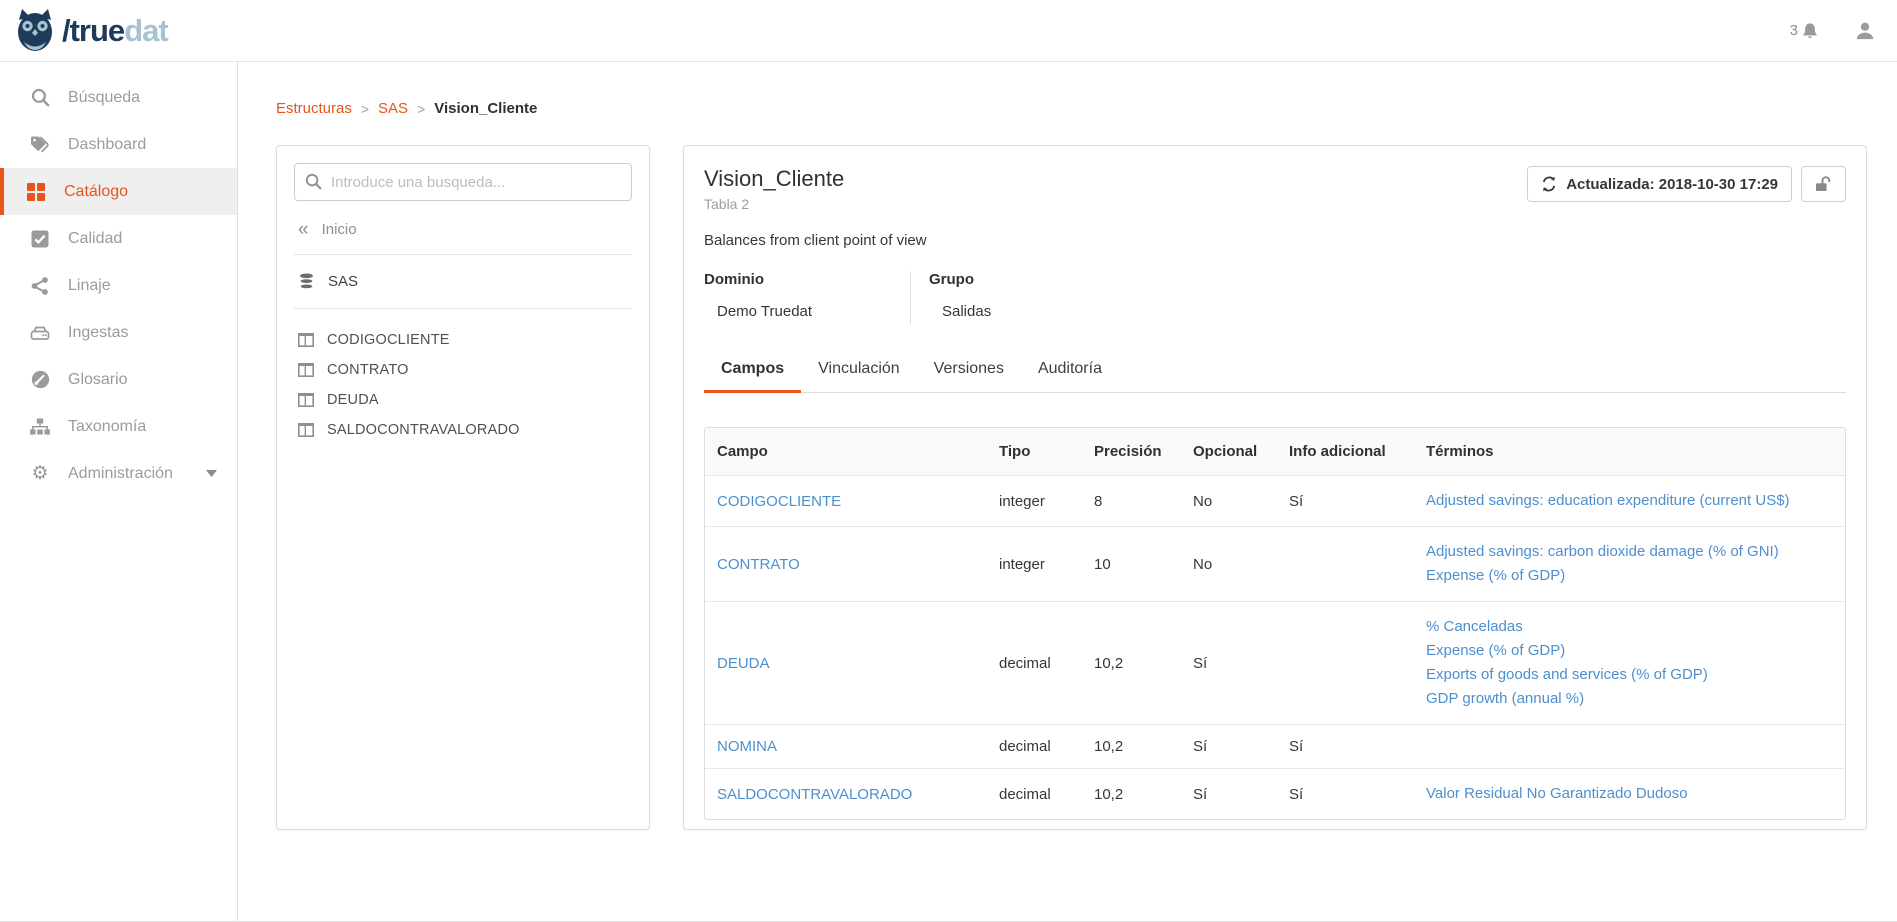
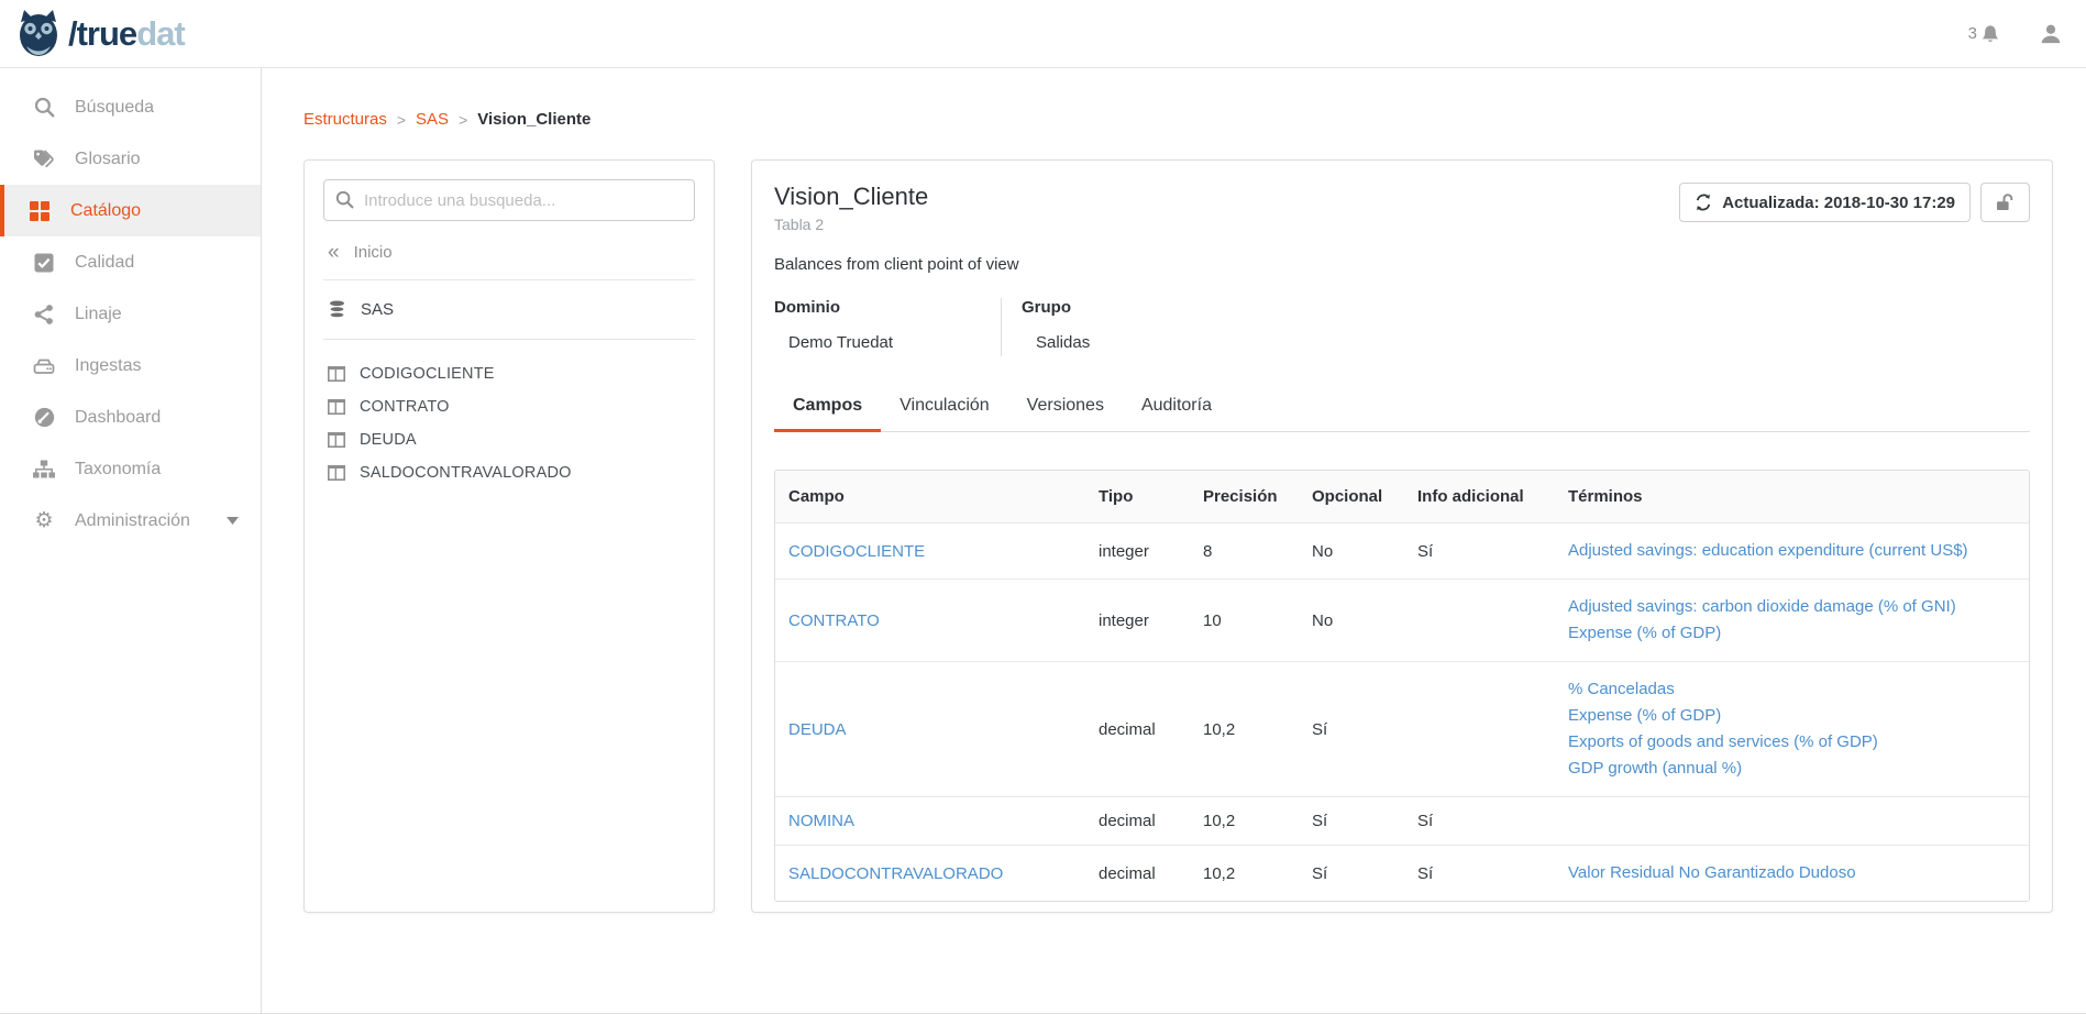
  /truedat
  3
  Búsqueda
- Dashboard
+ Glosario
  Catálogo
  Calidad
  Linaje
  Ingestas
- Glosario
+ Dashboard
  Taxonomía
  ⚙
  Administración
  Estructuras
  >
  SAS
  >
  Vision_Cliente
  Introduce una busqueda...
  «
  Inicio
  SAS
  CODIGOCLIENTE
  CONTRATO
  DEUDA
  SALDOCONTRAVALORADO
  Vision_Cliente
  Tabla 2
  Actualizada: 2018-10-30 17:29
  Balances from client point of view
  Dominio
  Demo Truedat
  Grupo
  Salidas
  Campos
  Vinculación
  Versiones
  Auditoría
  Campo	Tipo	Precisión	Opcional	Info adicional	Términos
  CODIGOCLIENTE	integer	8	No	Sí	Adjusted savings: education expenditure (current US$)
  CONTRATO	integer	10	No		Adjusted savings: carbon dioxide damage (% of GNI) Expense (% of GDP)
  DEUDA	decimal	10,2	Sí		% Canceladas Expense (% of GDP) Exports of goods and services (% of GDP) GDP growth (annual %)
  NOMINA	decimal	10,2	Sí	Sí
  SALDOCONTRAVALORADO	decimal	10,2	Sí	Sí	Valor Residual No Garantizado Dudoso
